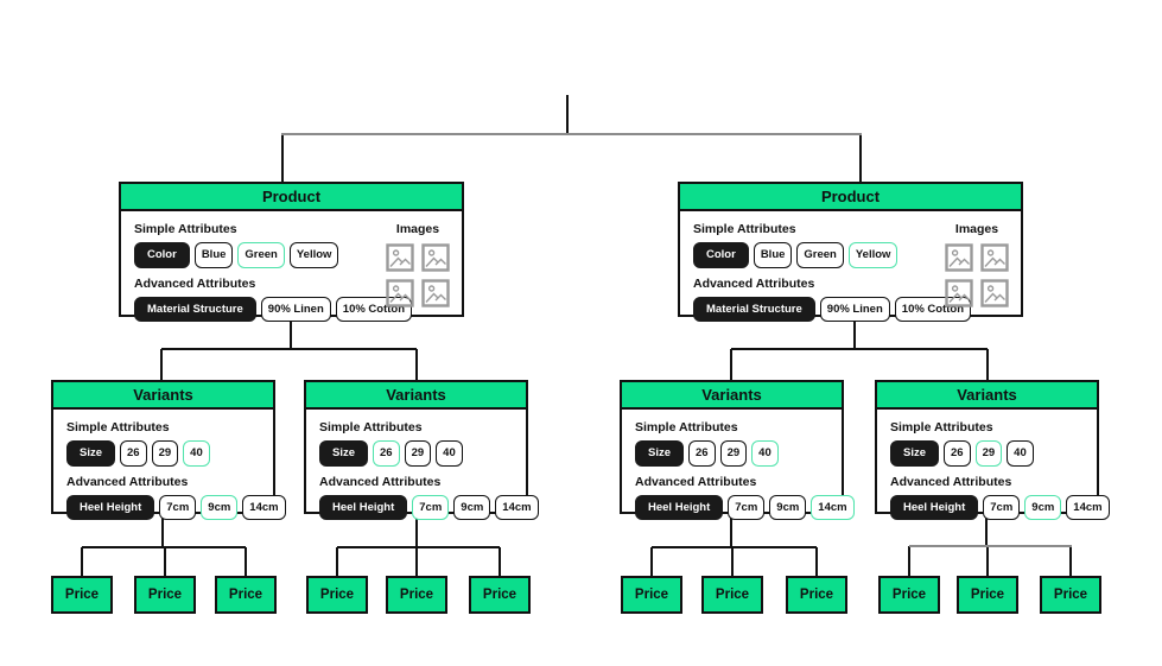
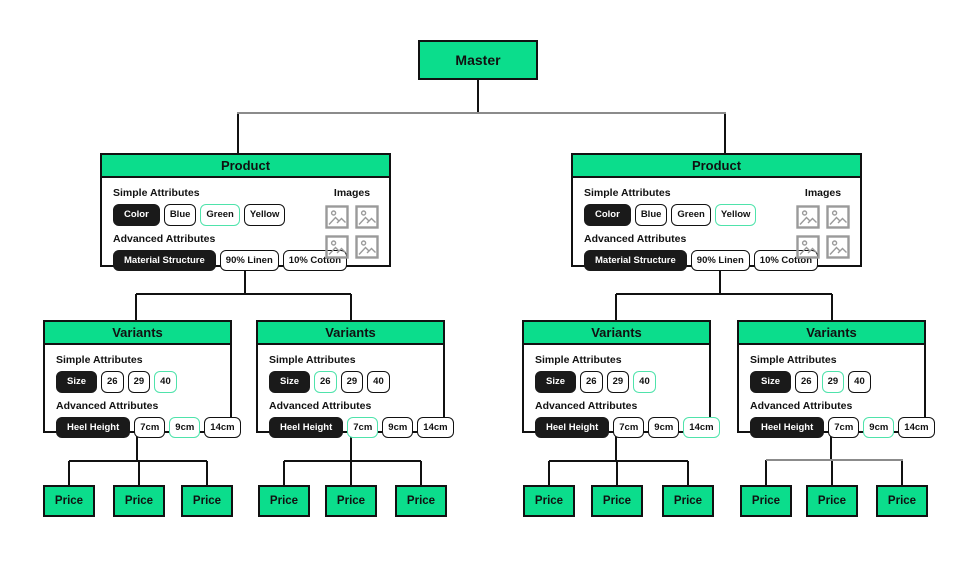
+ Master
  Product
  Simple Attributes
  Color
  Blue
  Green
  Yellow
  Advanced Attributes
  Material Structure
  90% Linen
  10% Cotton
  Images
  Product
  Simple Attributes
  Color
  Blue
  Green
  Yellow
  Advanced Attributes
  Material Structure
  90% Linen
  10% Cotton
  Images
  Variants
  Simple Attributes
  Size
  26
  29
  40
  Advanced Attributes
  Heel Height
  7cm
  9cm
  14cm
  Variants
  Simple Attributes
  Size
  26
  29
  40
  Advanced Attributes
  Heel Height
  7cm
  9cm
  14cm
  Variants
  Simple Attributes
  Size
  26
  29
  40
  Advanced Attributes
  Heel Height
  7cm
  9cm
  14cm
  Variants
  Simple Attributes
  Size
  26
  29
  40
  Advanced Attributes
  Heel Height
  7cm
  9cm
  14cm
  Price
  Price
  Price
  Price
  Price
  Price
  Price
  Price
  Price
  Price
  Price
  Price
